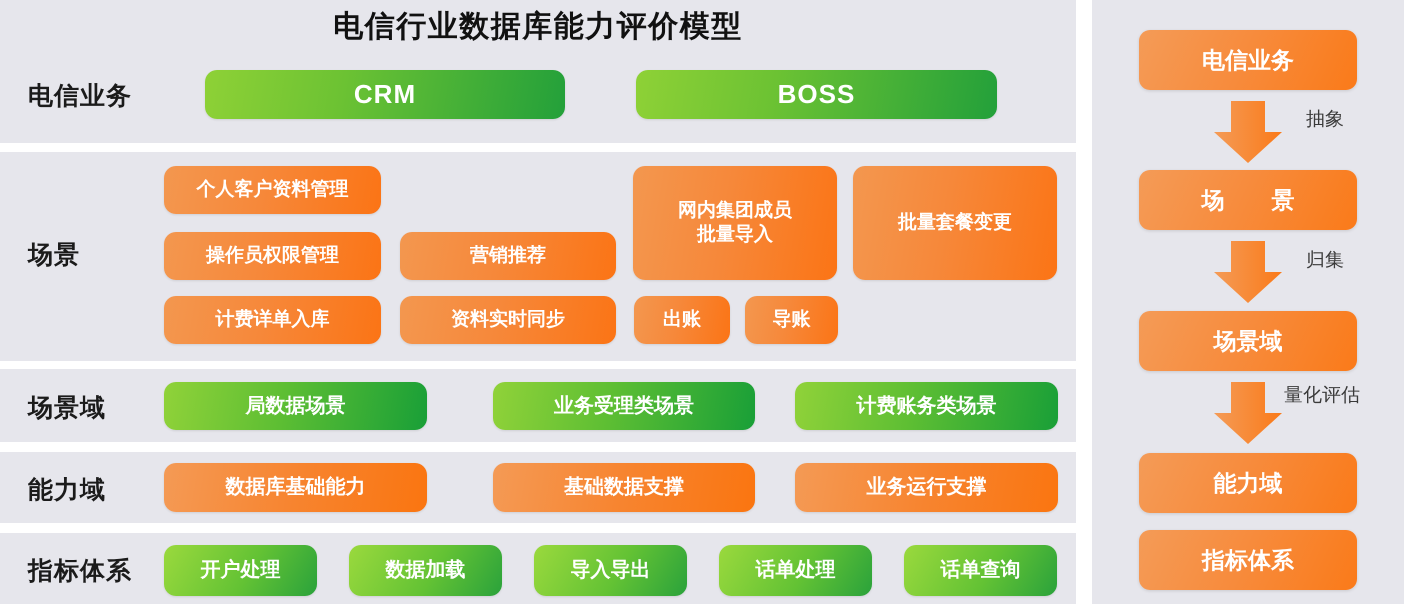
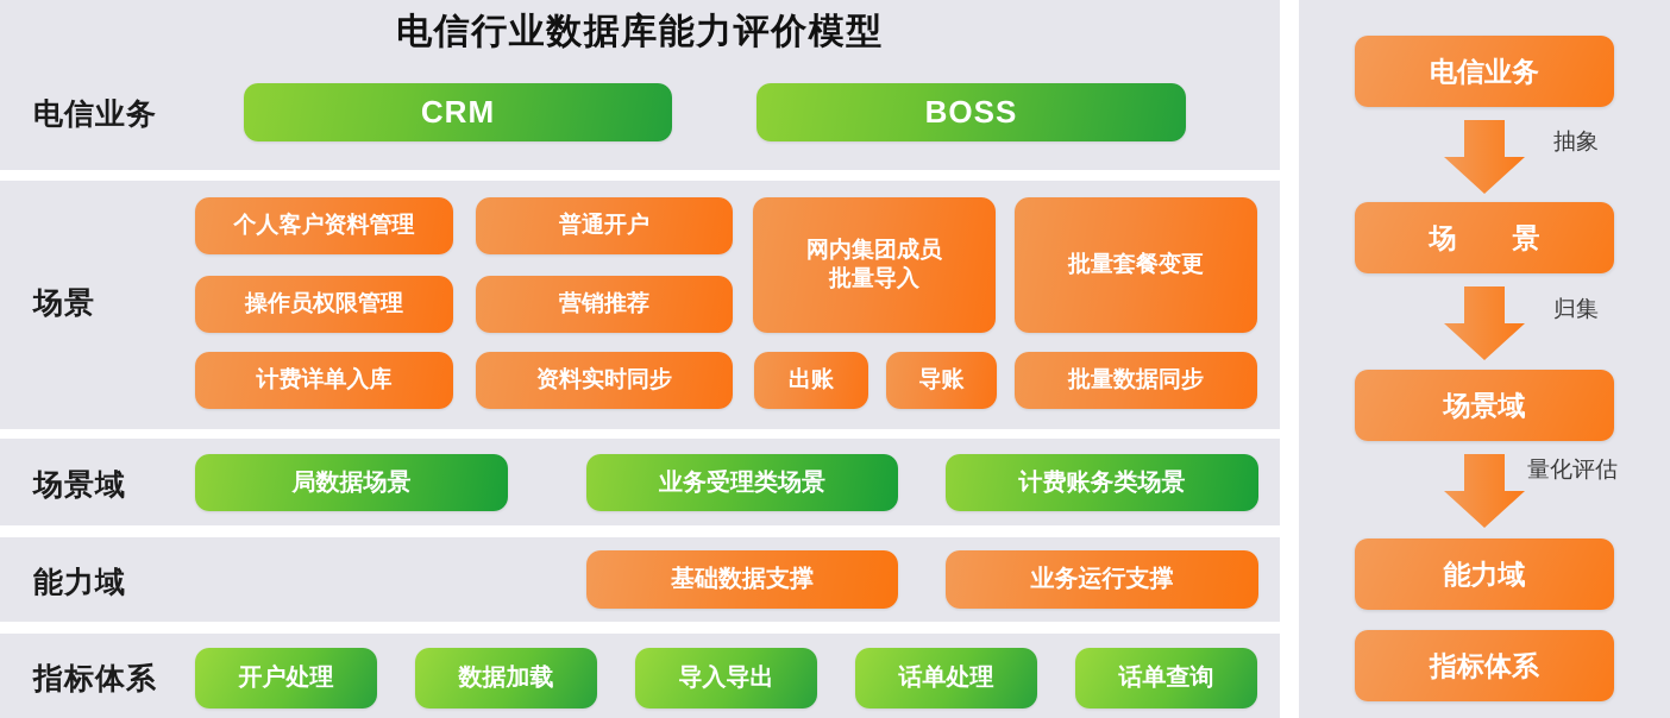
  电信行业数据库能力评价模型
  电信业务
  场景
  场景域
  能力域
  指标体系
  CRM
  BOSS
  个人客户资料管理
  操作员权限管理
  计费详单入库
+ 普通开户
  营销推荐
  资料实时同步
  网内集团成员
  批量导入
  出账
  导账
  批量套餐变更
+ 批量数据同步
  局数据场景
  业务受理类场景
  计费账务类场景
- 数据库基础能力
  基础数据支撑
  业务运行支撑
  开户处理
  数据加载
  导入导出
  话单处理
  话单查询
  电信业务
  抽象
  场 景
  归集
  场景域
  量化评估
  能力域
  指标体系
